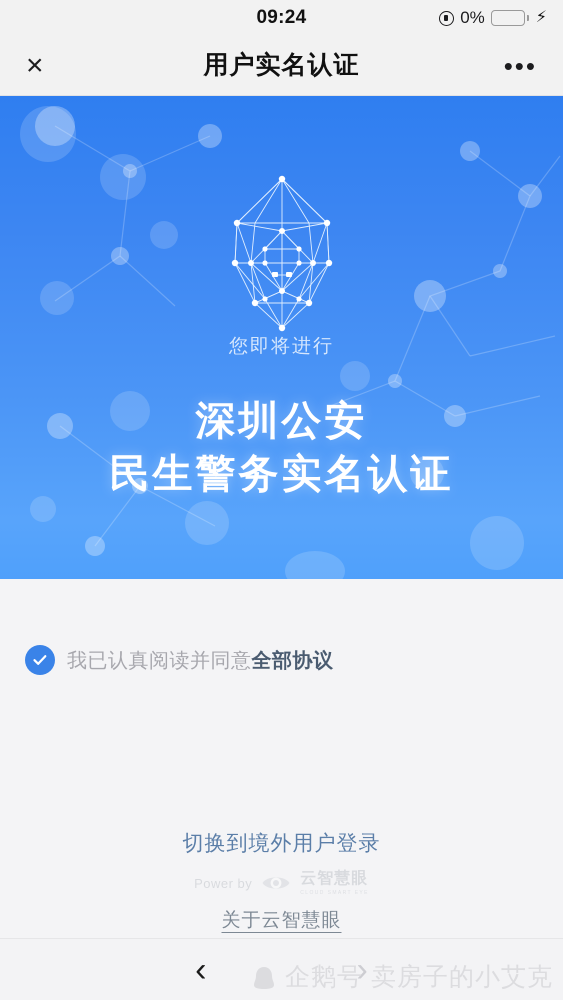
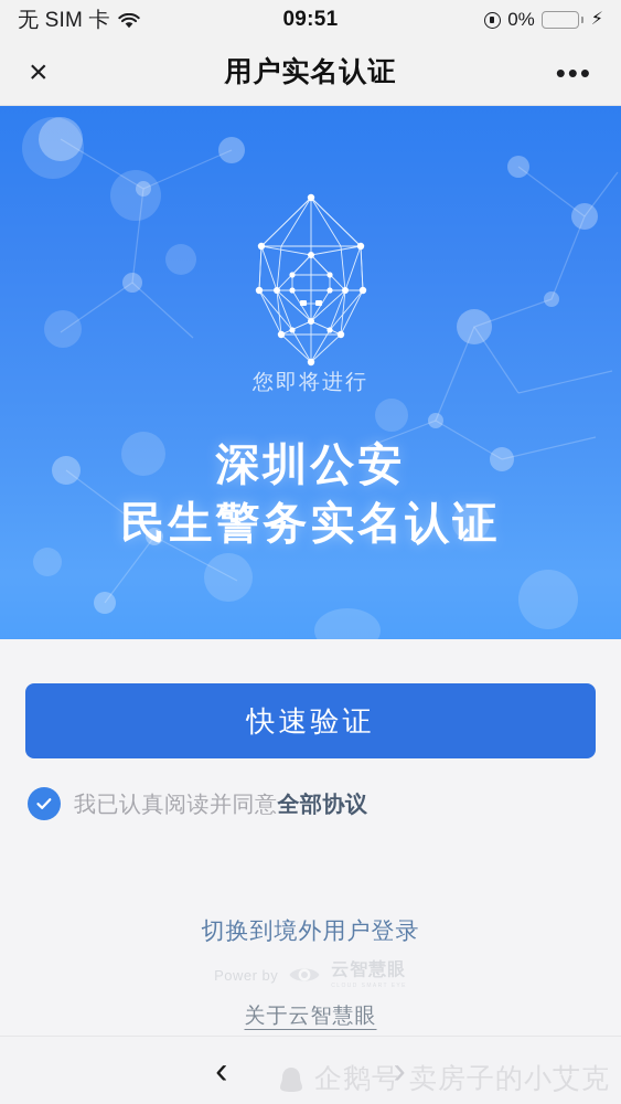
+ 无 SIM 卡
- 09:24
+ 09:51
  0%
  ⚡
  ×
  用户实名认证
  •••
  您即将进行
  深圳公安
  民生警务实名认证
+ 快速验证
  我已认真阅读并同意全部协议
  切换到境外用户登录
  Power by
  云智慧眼
  关于云智慧眼
  ‹
  ›
  企鹅号 卖房子的小艾克
